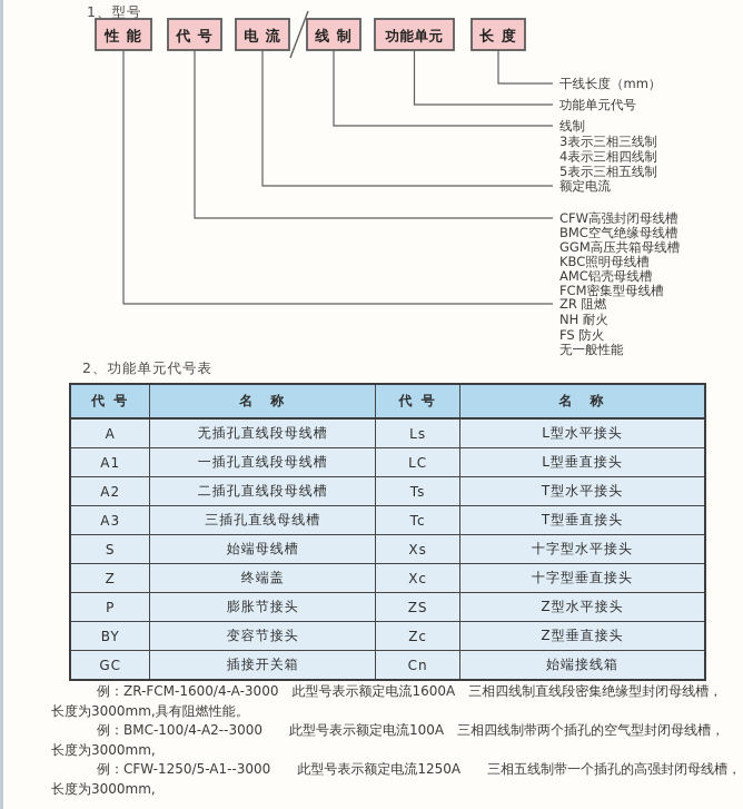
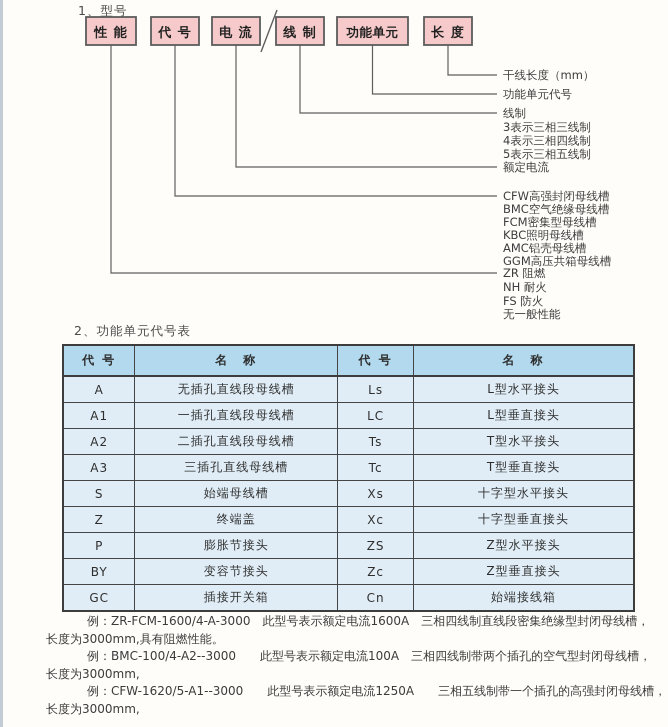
  1、型号
  性 能
  代 号
  电 流
  线 制
  功能单元
  长 度
  干线长度（mm）
  功能单元代号
  线制
  3表示三相三线制
  4表示三相四线制
  5表示三相五线制
  额定电流
  CFW高强封闭母线槽
  BMC空气绝缘母线槽
- GGM高压共箱母线槽
+ FCM密集型母线槽
  KBC照明母线槽
  AMC铝壳母线槽
- FCM密集型母线槽
+ GGM高压共箱母线槽
  ZR 阻燃
  NH 耐火
  FS 防火
  无一般性能
  2、功能单元代号表
  代 号	名 称	代 号	名 称
  A	无插孔直线段母线槽	Ls	L型水平接头
  A1	一插孔直线段母线槽	LC	L型垂直接头
  A2	二插孔直线段母线槽	Ts	T型水平接头
  A3	三插孔直线母线槽	Tc	T型垂直接头
  S	始端母线槽	Xs	十字型水平接头
  Z	终端盖	Xc	十字型垂直接头
  P	膨胀节接头	ZS	Z型水平接头
  BY	变容节接头	Zc	Z型垂直接头
  GC	插接开关箱	Cn	始端接线箱
  例：ZR-FCM-1600/4-A-3000 此型号表示额定电流1600A 三相四线制直线段密集绝缘型封闭母线槽，
  长度为3000mm,具有阻燃性能。
  例：BMC-100/4-A2--3000 此型号表示额定电流100A 三相四线制带两个插孔的空气型封闭母线槽，
  长度为3000mm,
- 例：CFW-1250/5-A1--3000 此型号表示额定电流1250A 三相五线制带一个插孔的高强封闭母线槽，
+ 例：CFW-1620/5-A1--3000 此型号表示额定电流1250A 三相五线制带一个插孔的高强封闭母线槽，
  长度为3000mm,
